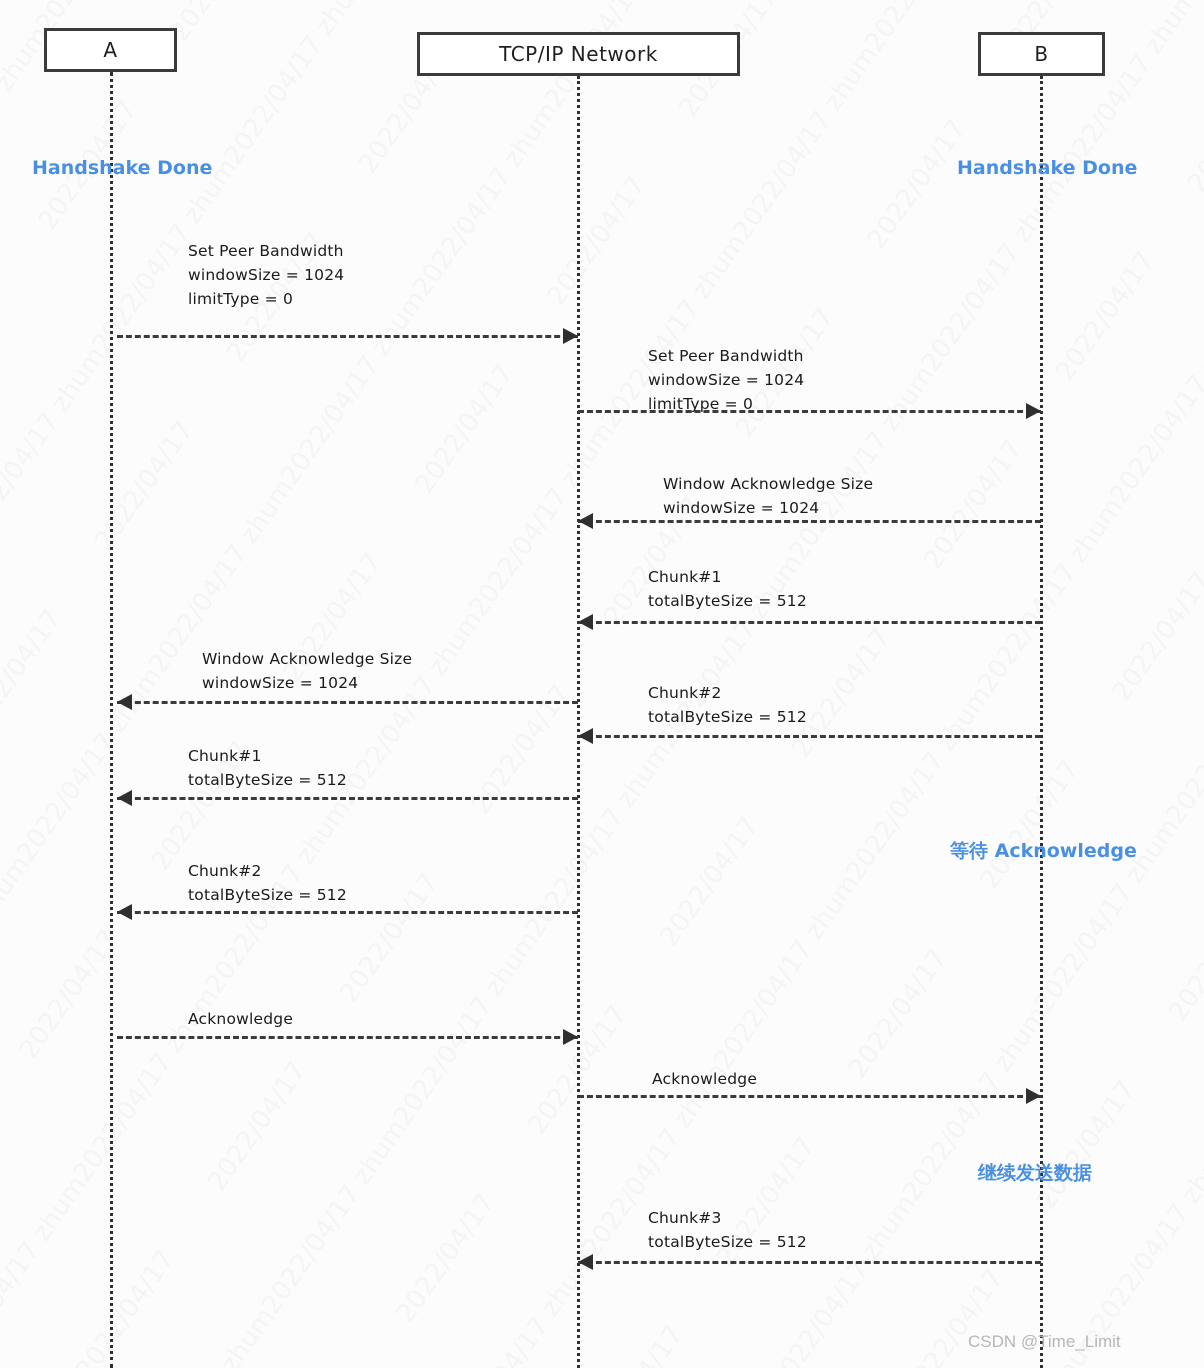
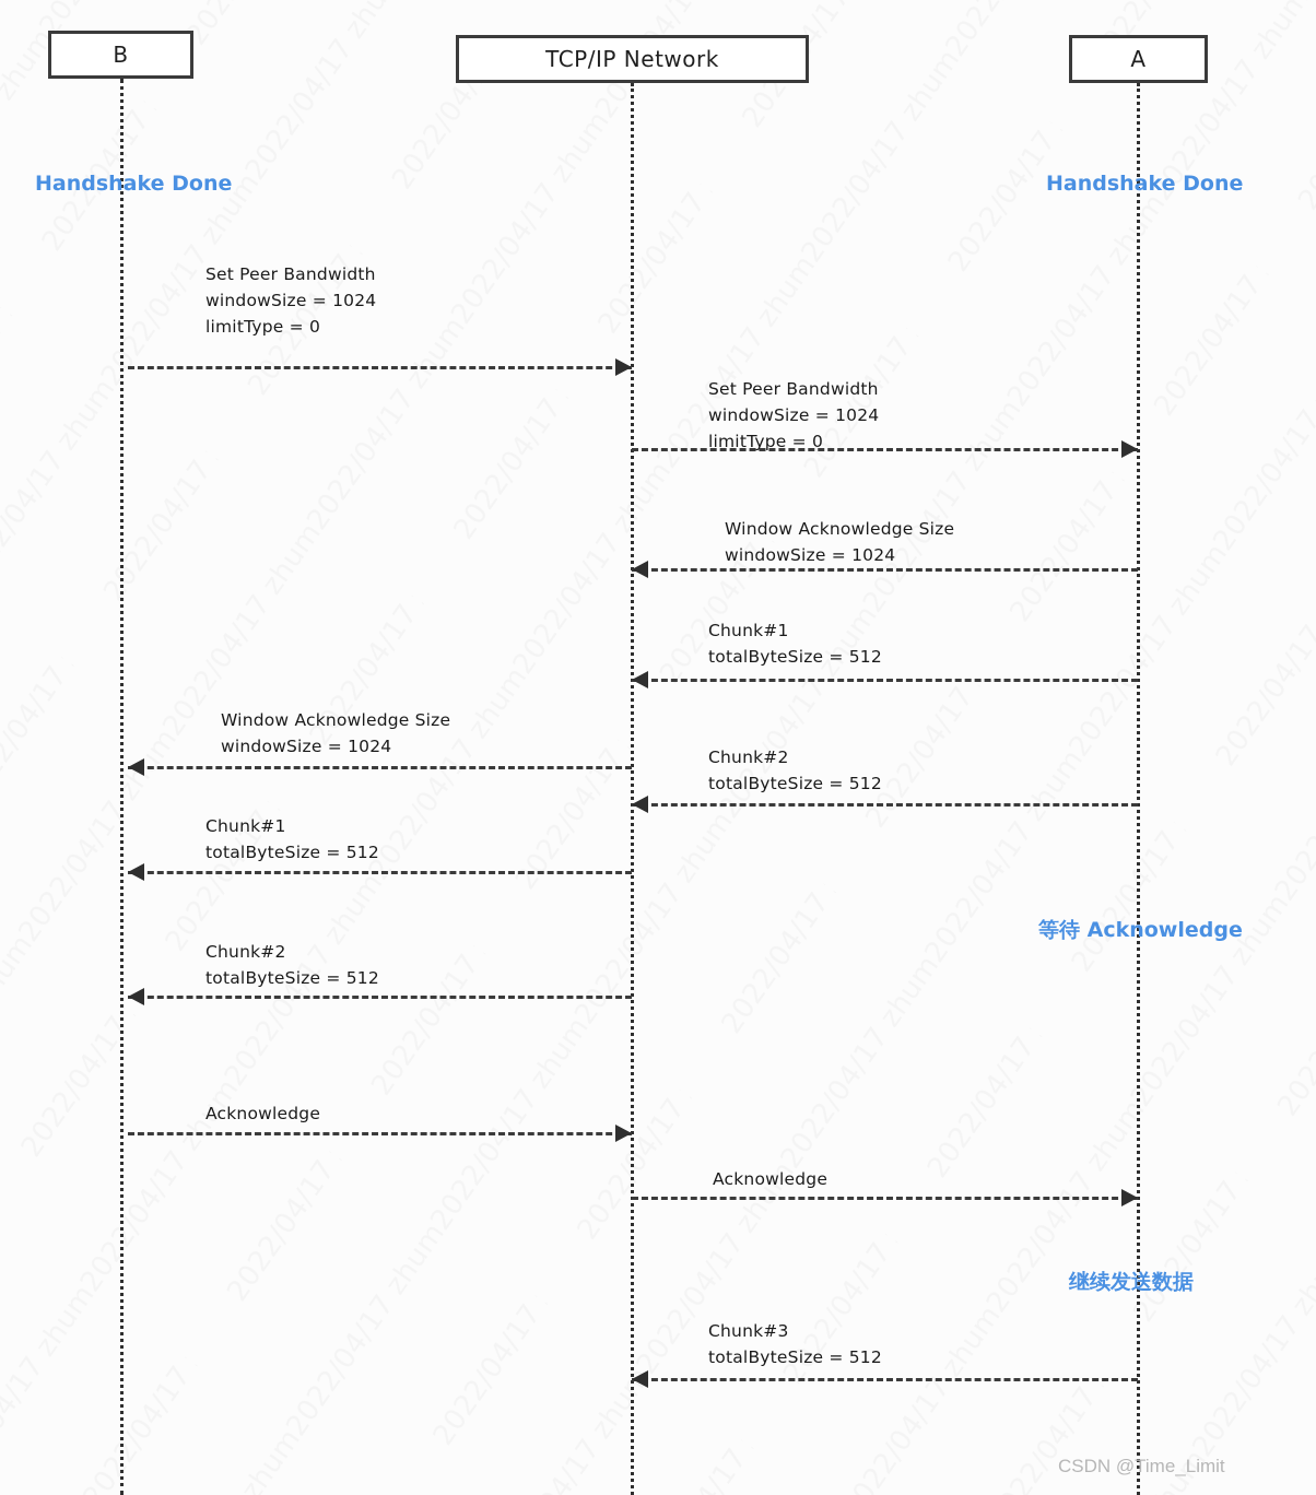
- A
+ B
  TCP/IP Network
- B
+ A
  Set Peer Bandwidth
  windowSize = 1024
  limitType = 0
  Set Peer Bandwidth
  windowSize = 1024
  limitType = 0
  Window Acknowledge Size
  windowSize = 1024
  Chunk#1
  totalByteSize = 512
  Window Acknowledge Size
  windowSize = 1024
  Chunk#2
  totalByteSize = 512
  Chunk#1
  totalByteSize = 512
  Chunk#2
  totalByteSize = 512
  Acknowledge
  Acknowledge
  Chunk#3
  totalByteSize = 512
  Handshake Done
  Handshake Done
  等待 Acknowledge
  继续发送数据
  CSDN @Time_Limit
